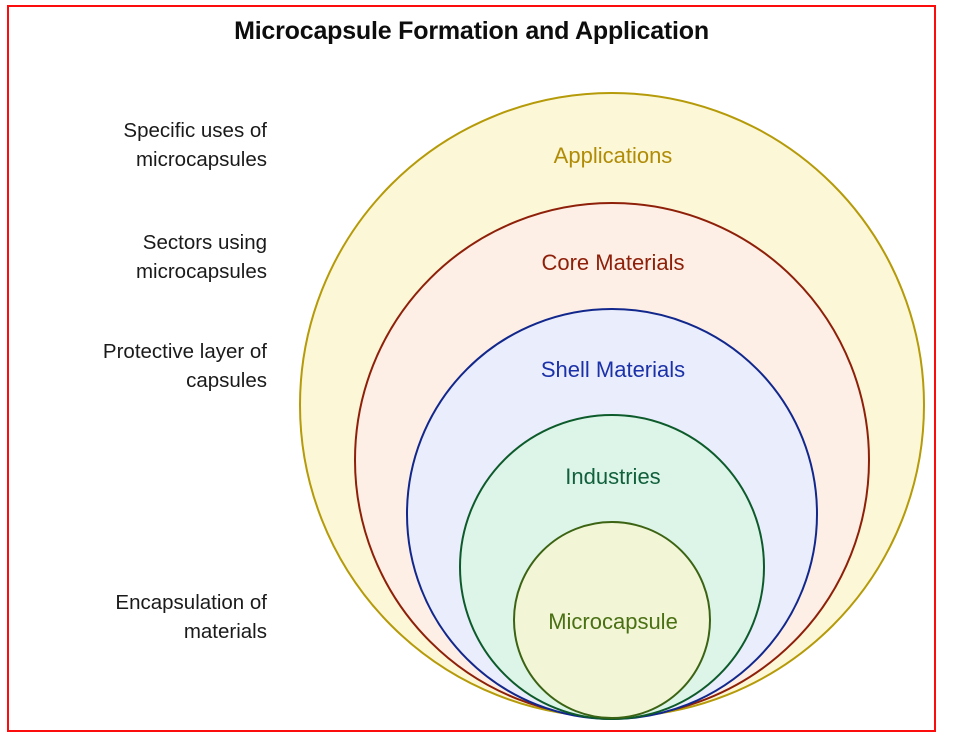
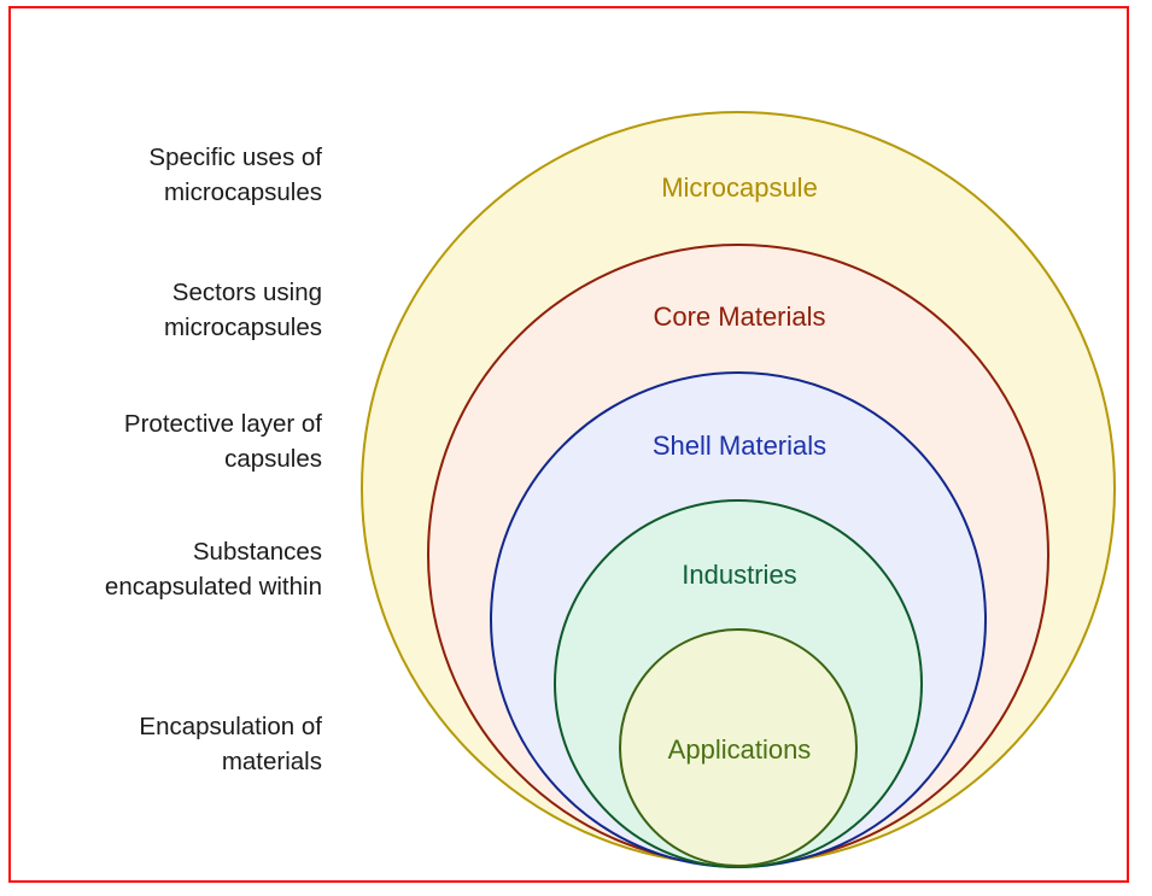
- Microcapsule Formation and Application
  Specific uses of
  microcapsules
  Sectors using
  microcapsules
  Protective layer of
  capsules
+ Substances
+ encapsulated within
  Encapsulation of
  materials
- Applications
+ Microcapsule
  Core Materials
  Shell Materials
  Industries
- Microcapsule
+ Applications
